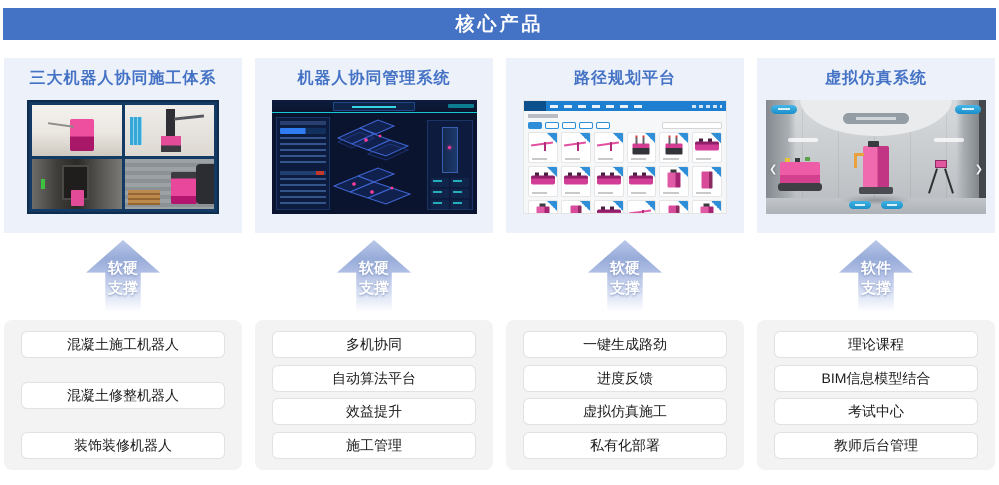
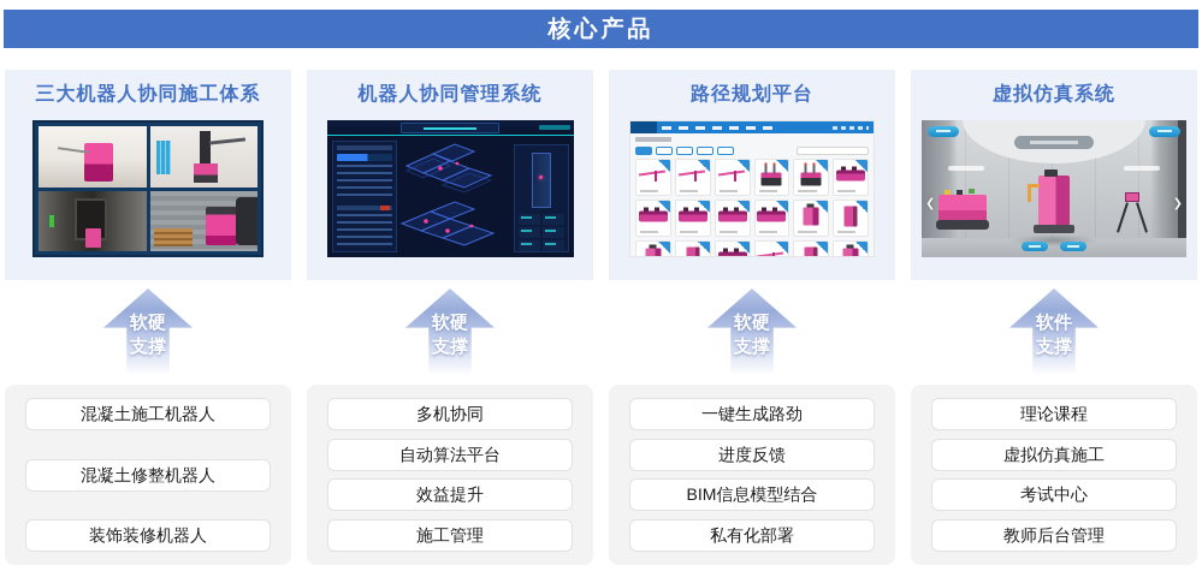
  核心产品
  三大机器人协同施工体系
  软硬
  支撑
  混凝土施工机器人
  混凝土修整机器人
  装饰装修机器人
  机器人协同管理系统
  软硬
  支撑
  多机协同
  自动算法平台
  效益提升
  施工管理
  路径规划平台
  软硬
  支撑
  一键生成路劲
  进度反馈
- 虚拟仿真施工
+ BIM信息模型结合
  私有化部署
  虚拟仿真系统
  ❮
  ❯
  软件
  支撑
  理论课程
- BIM信息模型结合
+ 虚拟仿真施工
  考试中心
  教师后台管理
